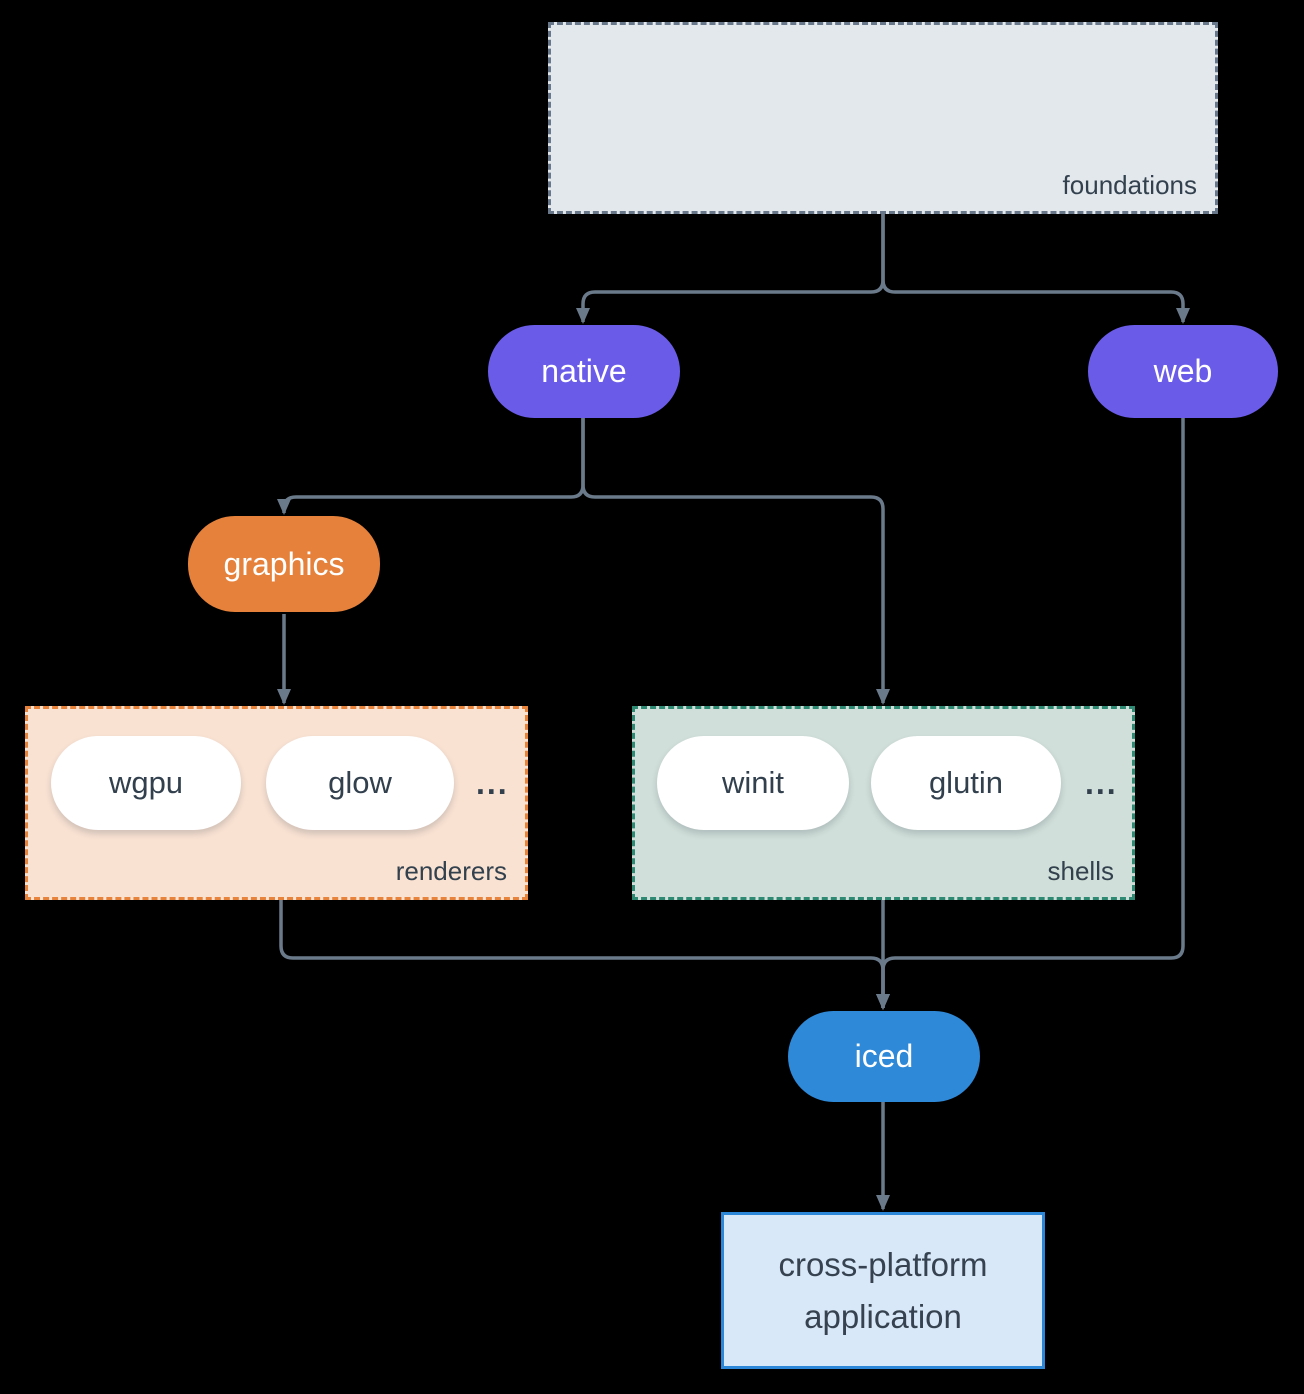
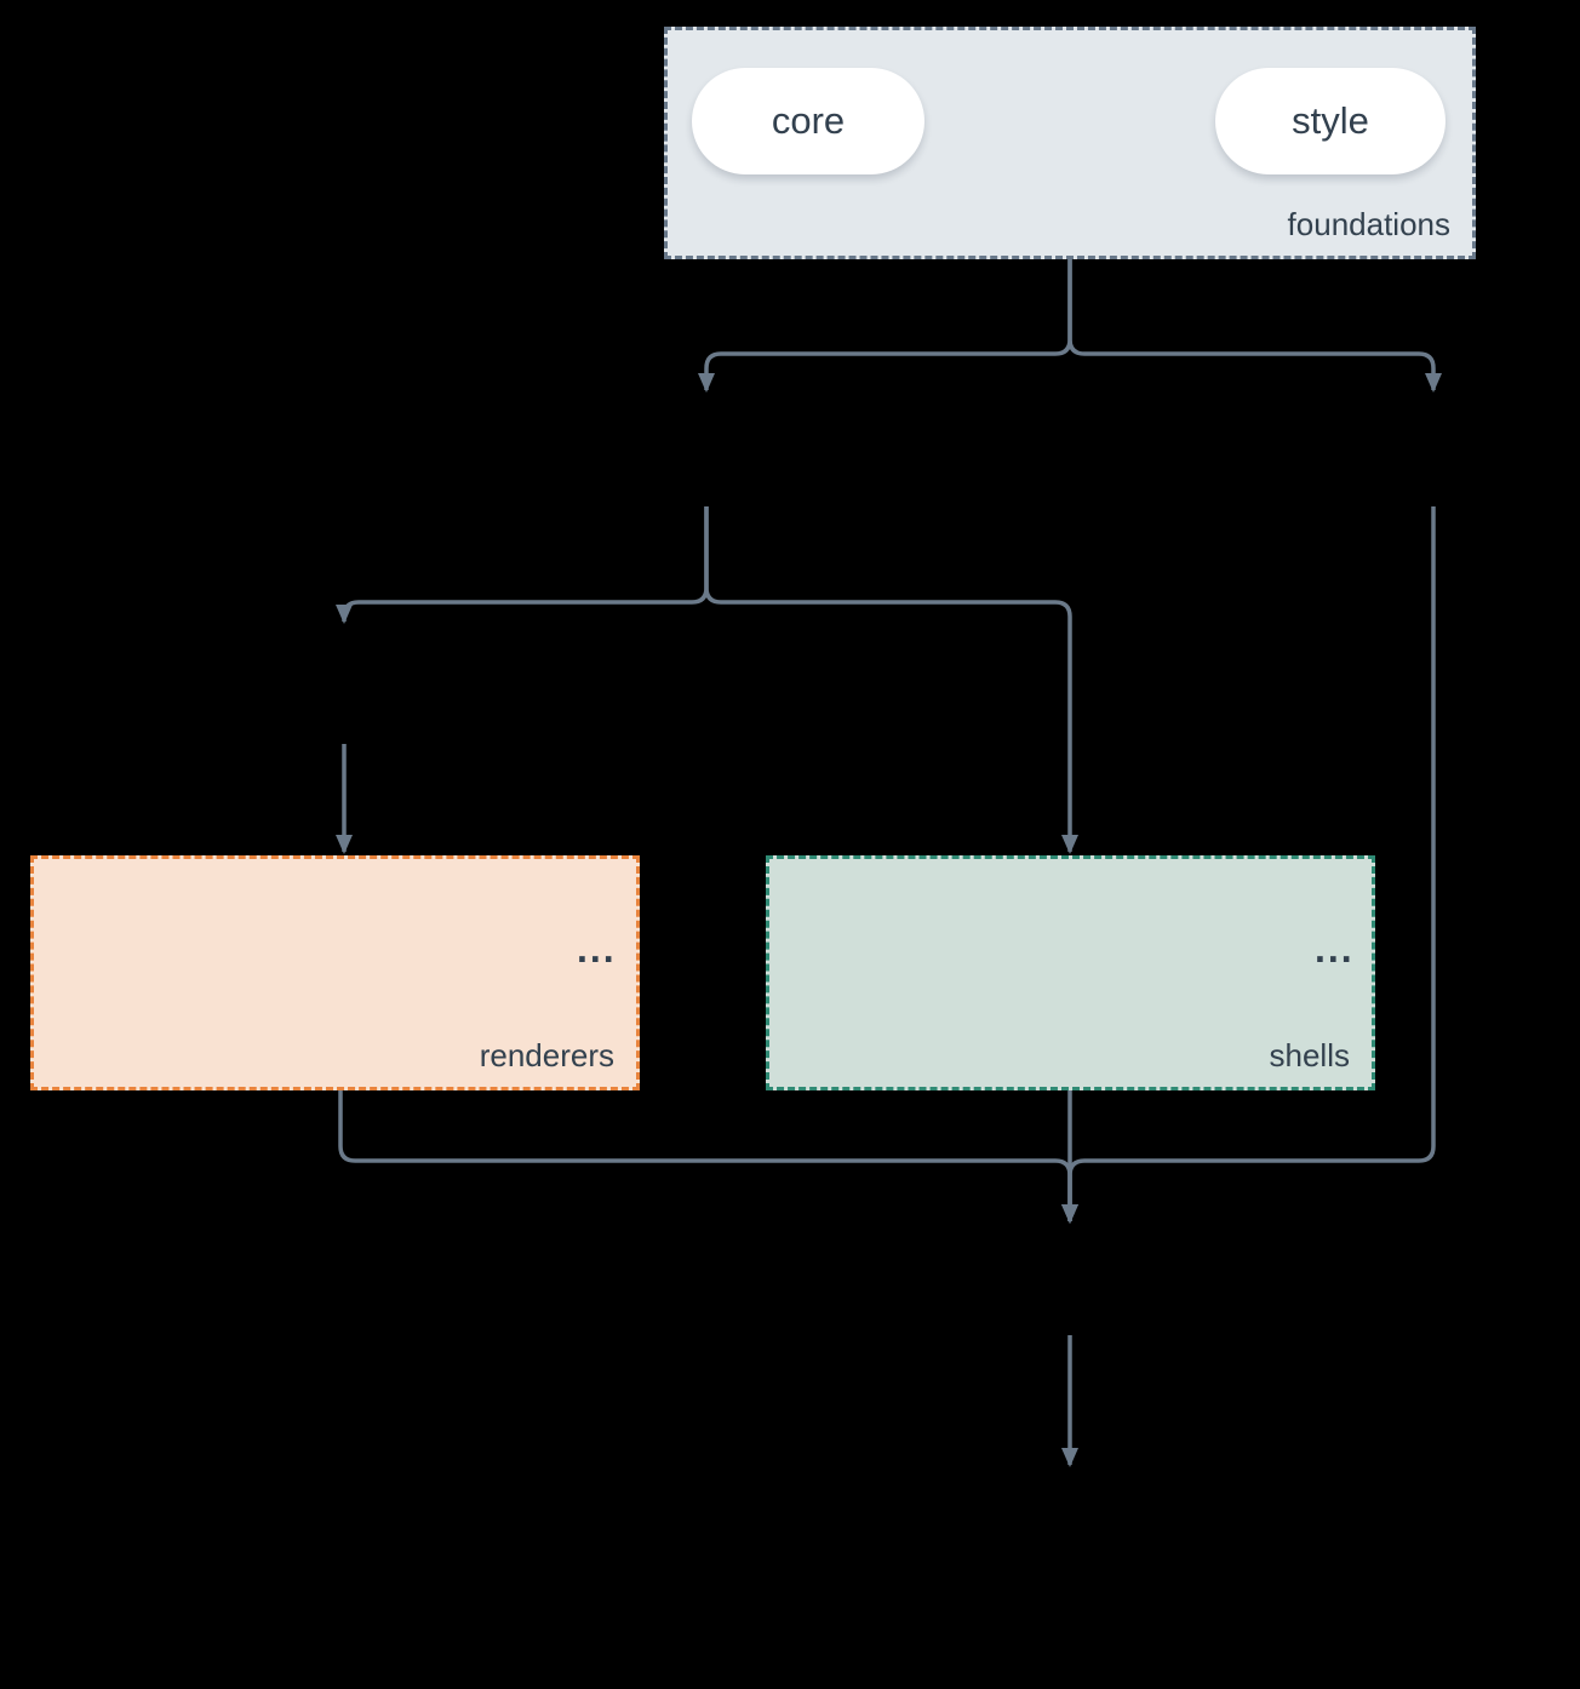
+ core
+ style
  foundations
- native
- web
- graphics
- wgpu
- glow
  ...
  renderers
- winit
- glutin
  ...
  shells
- iced
- cross-platform application
